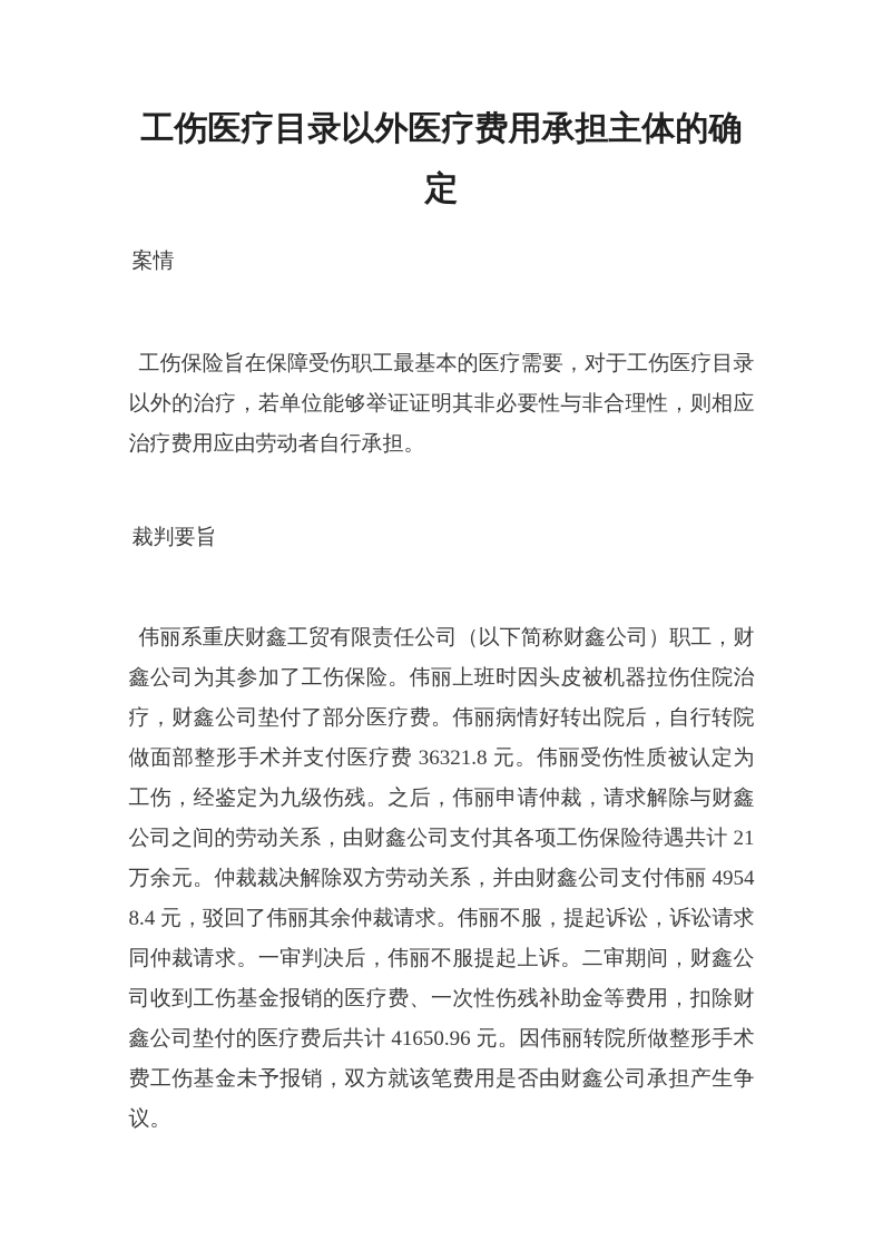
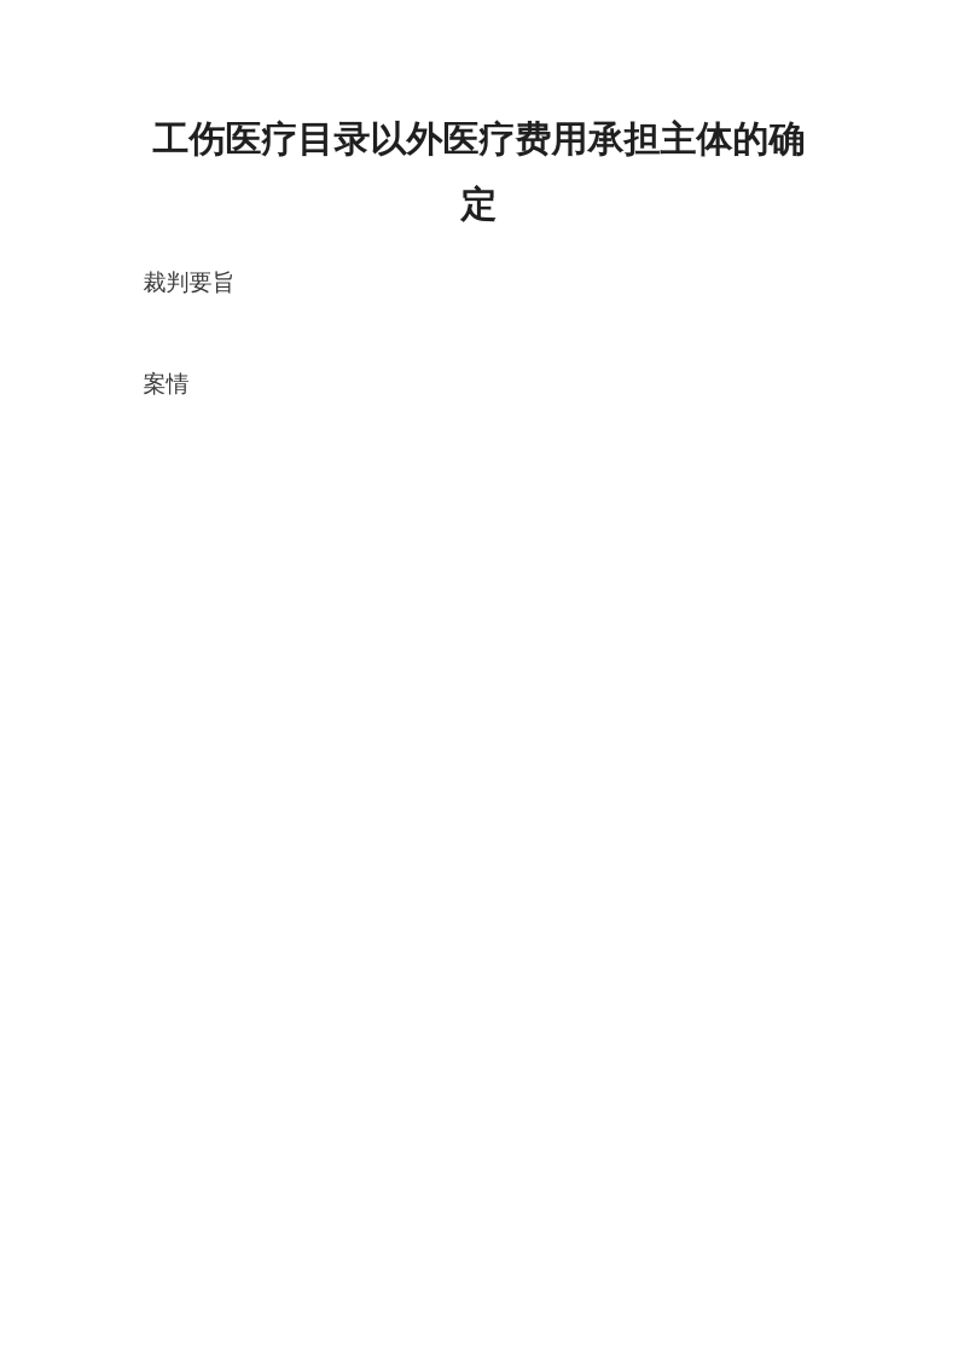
  工伤医疗目录以外医疗费用承担主体的确定
- 案情
+ 裁判要旨
- 工伤保险旨在保障受伤职工最基本的医疗需要，对于工伤医疗目录以外的治疗，若单位能够举证证明其非必要性与非合理性，则相应治疗费用应由劳动者自行承担。
- 裁判要旨
+ 案情
- 伟丽系重庆财鑫工贸有限责任公司（以下简称财鑫公司）职工，财鑫公司为其参加了工伤保险。伟丽上班时因头皮被机器拉伤住院治疗，财鑫公司垫付了部分医疗费。伟丽病情好转出院后，自行转院做面部整形手术并支付医疗费 36321.8 元。伟丽受伤性质被认定为工伤，经鉴定为九级伤残。之后，伟丽申请仲裁，请求解除与财鑫公司之间的劳动关系，由财鑫公司支付其各项工伤保险待遇共计 21 万余元。仲裁裁决解除双方劳动关系，并由财鑫公司支付伟丽 49548.4 元，驳回了伟丽其余仲裁请求。伟丽不服，提起诉讼，诉讼请求同仲裁请求。一审判决后，伟丽不服提起上诉。二审期间，财鑫公司收到工伤基金报销的医疗费、一次性伤残补助金等费用，扣除财鑫公司垫付的医疗费后共计 41650.96 元。因伟丽转院所做整形手术费工伤基金未予报销，双方就该笔费用是否由财鑫公司承担产生争议。
